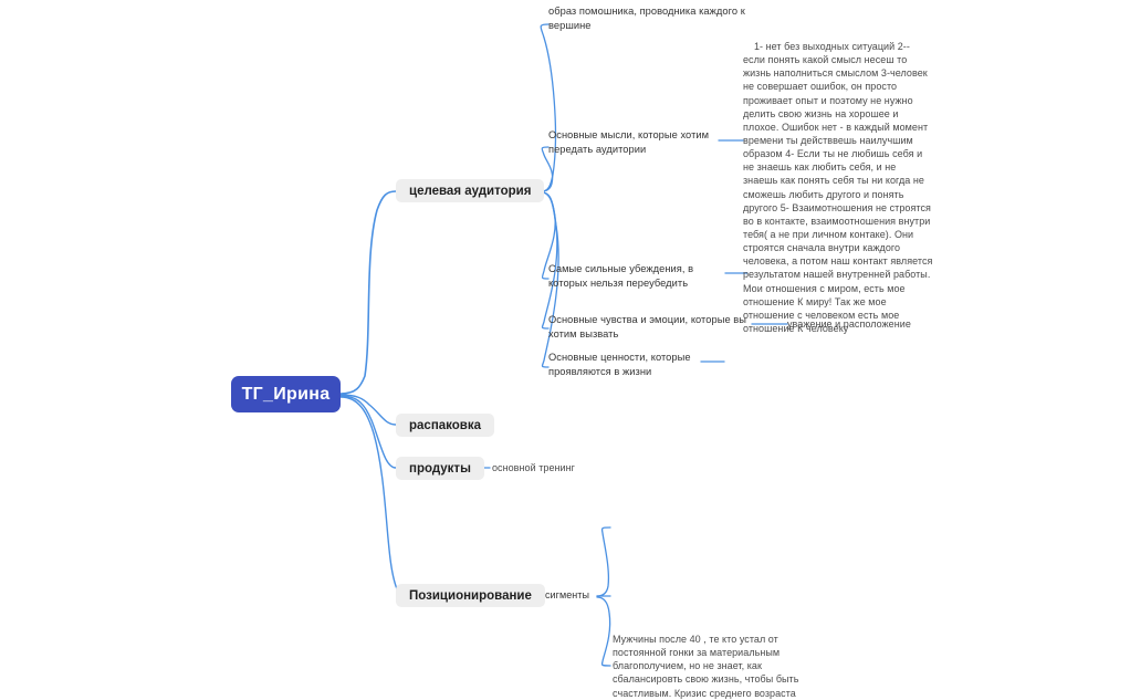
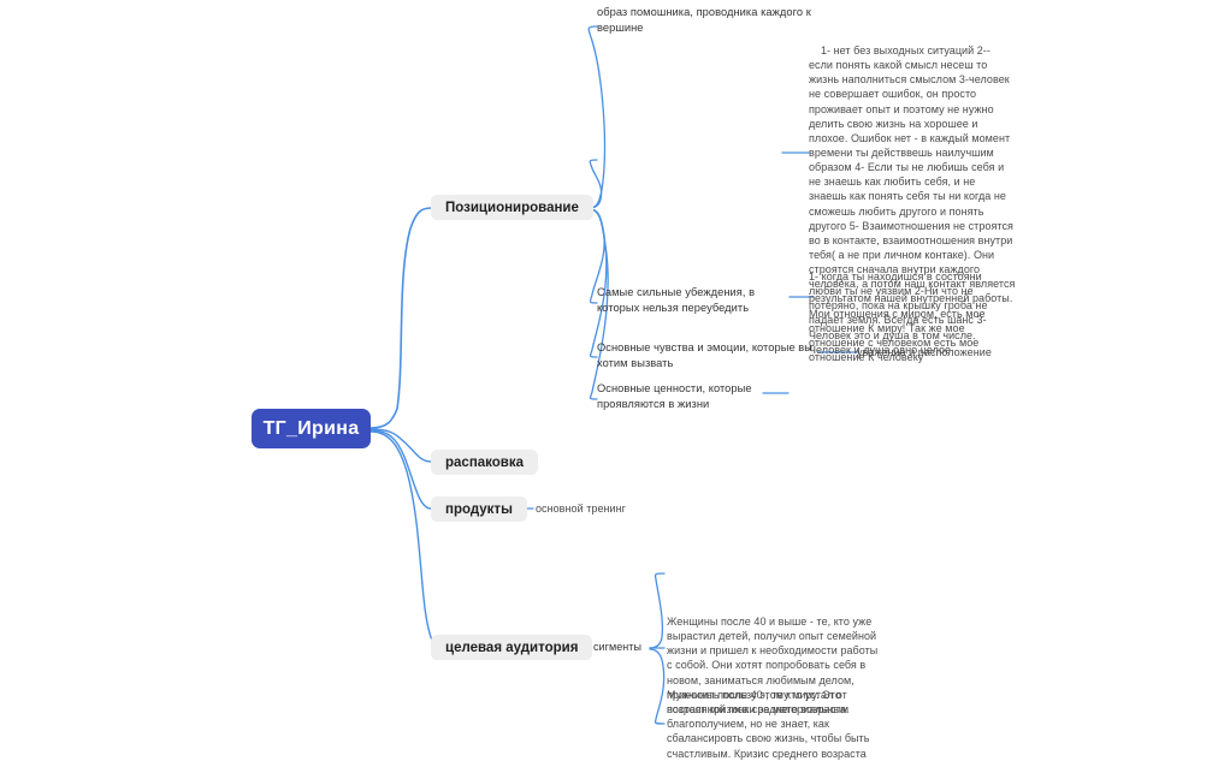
  ТГ_Ирина
- целевая аудитория
+ Позиционирование
  распаковка
  продукты
- Позиционирование
+ целевая аудитория
  образ помошника, проводника каждого к вершине
- Основные мысли, которые хотим передать аудитории
  Самые сильные убеждения, в которых нельзя переубедить
  Основные чувства и эмоции, которые вы хотим вызвать
  Основные ценности, которые проявляются в жизни
  1- нет без выходных ситуаций 2-- если понять какой смысл несеш то жизнь наполниться смыслом 3-человек не совершает ошибок, он просто проживает опыт и поэтому не нужно делить свою жизнь на хорошее и плохое. Ошибок нет - в каждый момент времени ты действвешь наилучшим образом 4- Если ты не любишь себя и не знаешь как любить себя, и не знаешь как понять себя ты ни когда не сможешь любить другого и понять другого 5- Взаимотношения не строятся во в контакте, взаимоотношения внутри тебя( а не при личном контаке). Они строятся сначала внутри каждого человека, а потом наш контакт является результатом нашей внутренней работы. Мои отношения с миром, есть мое отношение К миру! Так же мое отношение с человеком есть мое отношение К человеку
+ 1- когда ты находишся в состояни любви ты не уязвим 2-Ни что не потеряно, пока на крышку гроба не падает земля. Всегда есть шанс 3- Человек это и душа в том числе. Человек и душа одно целое
  уважение и расположение
  основной тренинг
  сигменты
+ Женщины после 40 и выше - те, кто уже вырастил детей, получил опыт семейной жизни и пришел к необходимости работы с собой. Они хотят попробовать себя в новом, заниматься любимым делом, приносить пользу этому миру. Это возраст кризиса среднего возраста.
  Мужчины после 40 , те кто устал от постоянной гонки за материальным благополучием, но не знает, как сбалансировть свою жизнь, чтобы быть счастливым. Кризис среднего возраста
